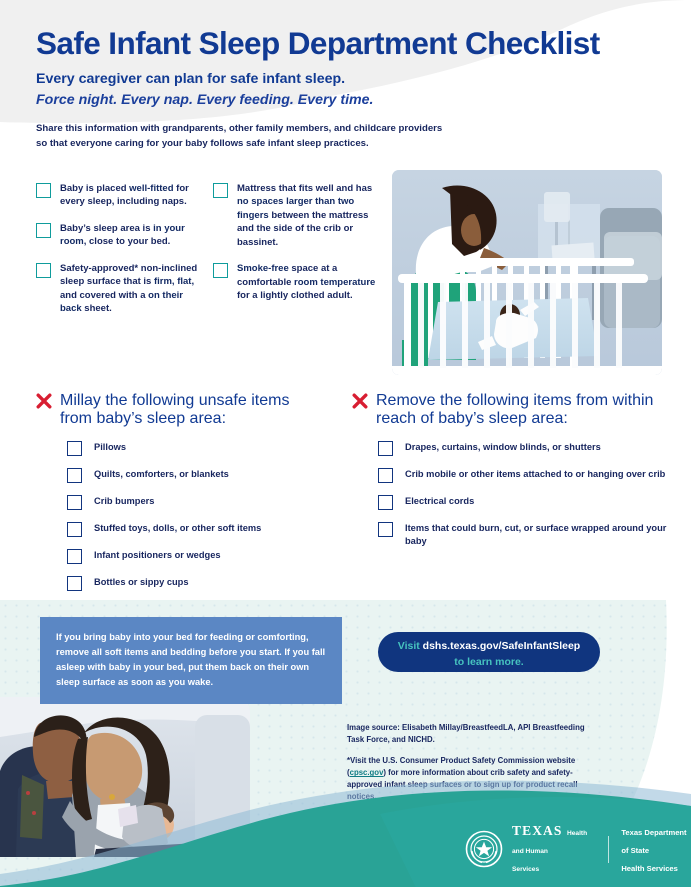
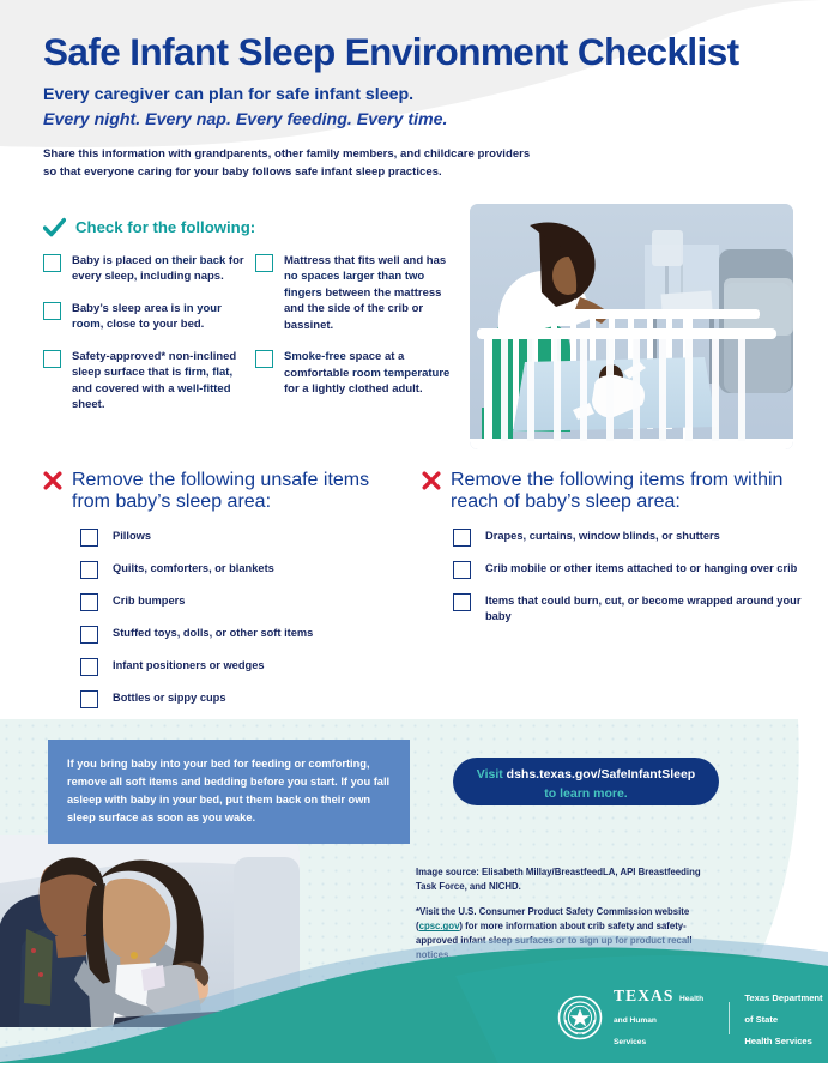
- Safe Infant Sleep Department Checklist
+ Safe Infant Sleep Environment Checklist
  Every caregiver can plan for safe infant sleep.
- Force night. Every nap. Every feeding. Every time.
+ Every night. Every nap. Every feeding. Every time.
  Share this information with grandparents, other family members, and childcare providers
  so that everyone caring for your baby follows safe infant sleep practices.
+ Check for the following:
- Baby is placed well-fitted for every sleep, including naps.
+ Baby is placed on their back for every sleep, including naps.
  Baby’s sleep area is in your room, close to your bed.
- Safety-approved* non-inclined sleep surface that is firm, flat, and covered with a on their back sheet.
+ Safety-approved* non-inclined sleep surface that is firm, flat, and covered with a well-fitted sheet.
  Mattress that fits well and has no spaces larger than two fingers between the mattress and the side of the crib or bassinet.
  Smoke-free space at a comfortable room temperature for a lightly clothed adult.
- Millay the following unsafe items
+ Remove the following unsafe items
  from baby’s sleep area:
  Pillows
  Quilts, comforters, or blankets
  Crib bumpers
  Stuffed toys, dolls, or other soft items
  Infant positioners or wedges
  Bottles or sippy cups
  Remove the following items from within
  reach of baby’s sleep area:
  Drapes, curtains, window blinds, or shutters
  Crib mobile or other items attached to or hanging over crib
- Electrical cords
- Items that could burn, cut, or surface wrapped around your baby
+ Items that could burn, cut, or become wrapped around your baby
  If you bring baby into your bed for feeding or comforting, remove all soft items and bedding before you start. If you fall asleep with baby in your bed, put them back on their own sleep surface as soon as you wake.
  Visit dshs.texas.gov/SafeInfantSleep
  to learn more.
  Image source: Elisabeth Millay/BreastfeedLA, API Breastfeeding Task Force, and NICHD.
  *Visit the U.S. Consumer Product Safety Commission website (cpsc.gov) for more information about crib safety and safety-approved infant sleep surfaces or to sign up for product recall notices.
  Texas Department of State
  Health Services
